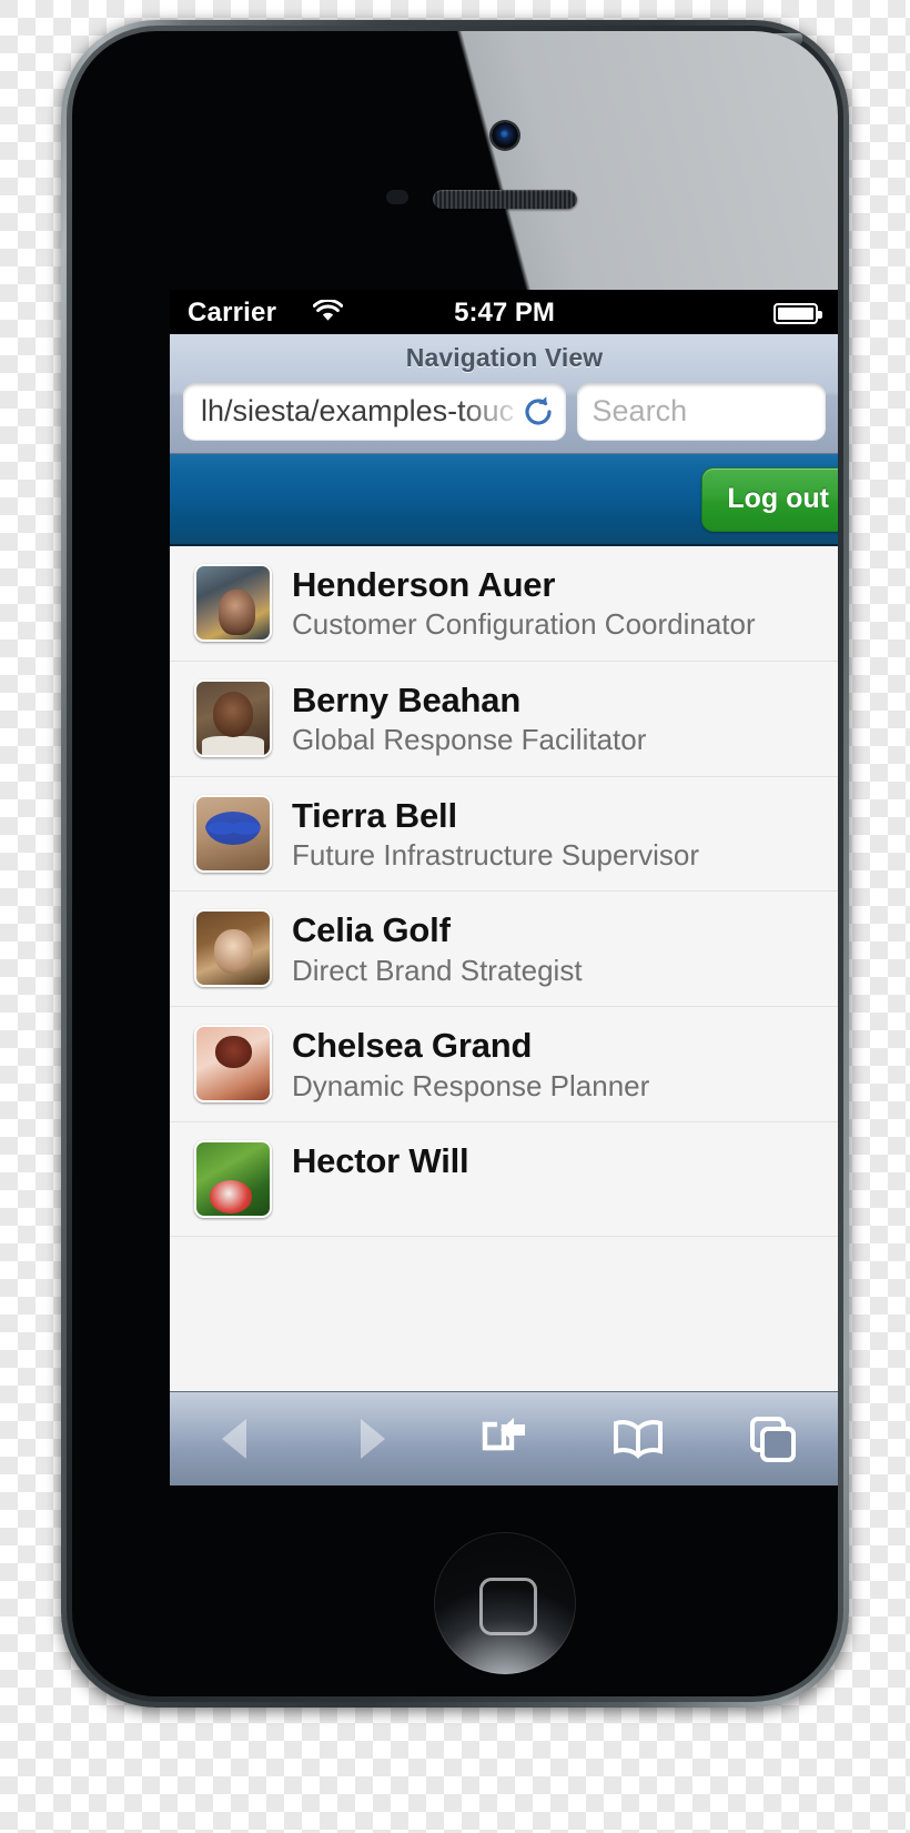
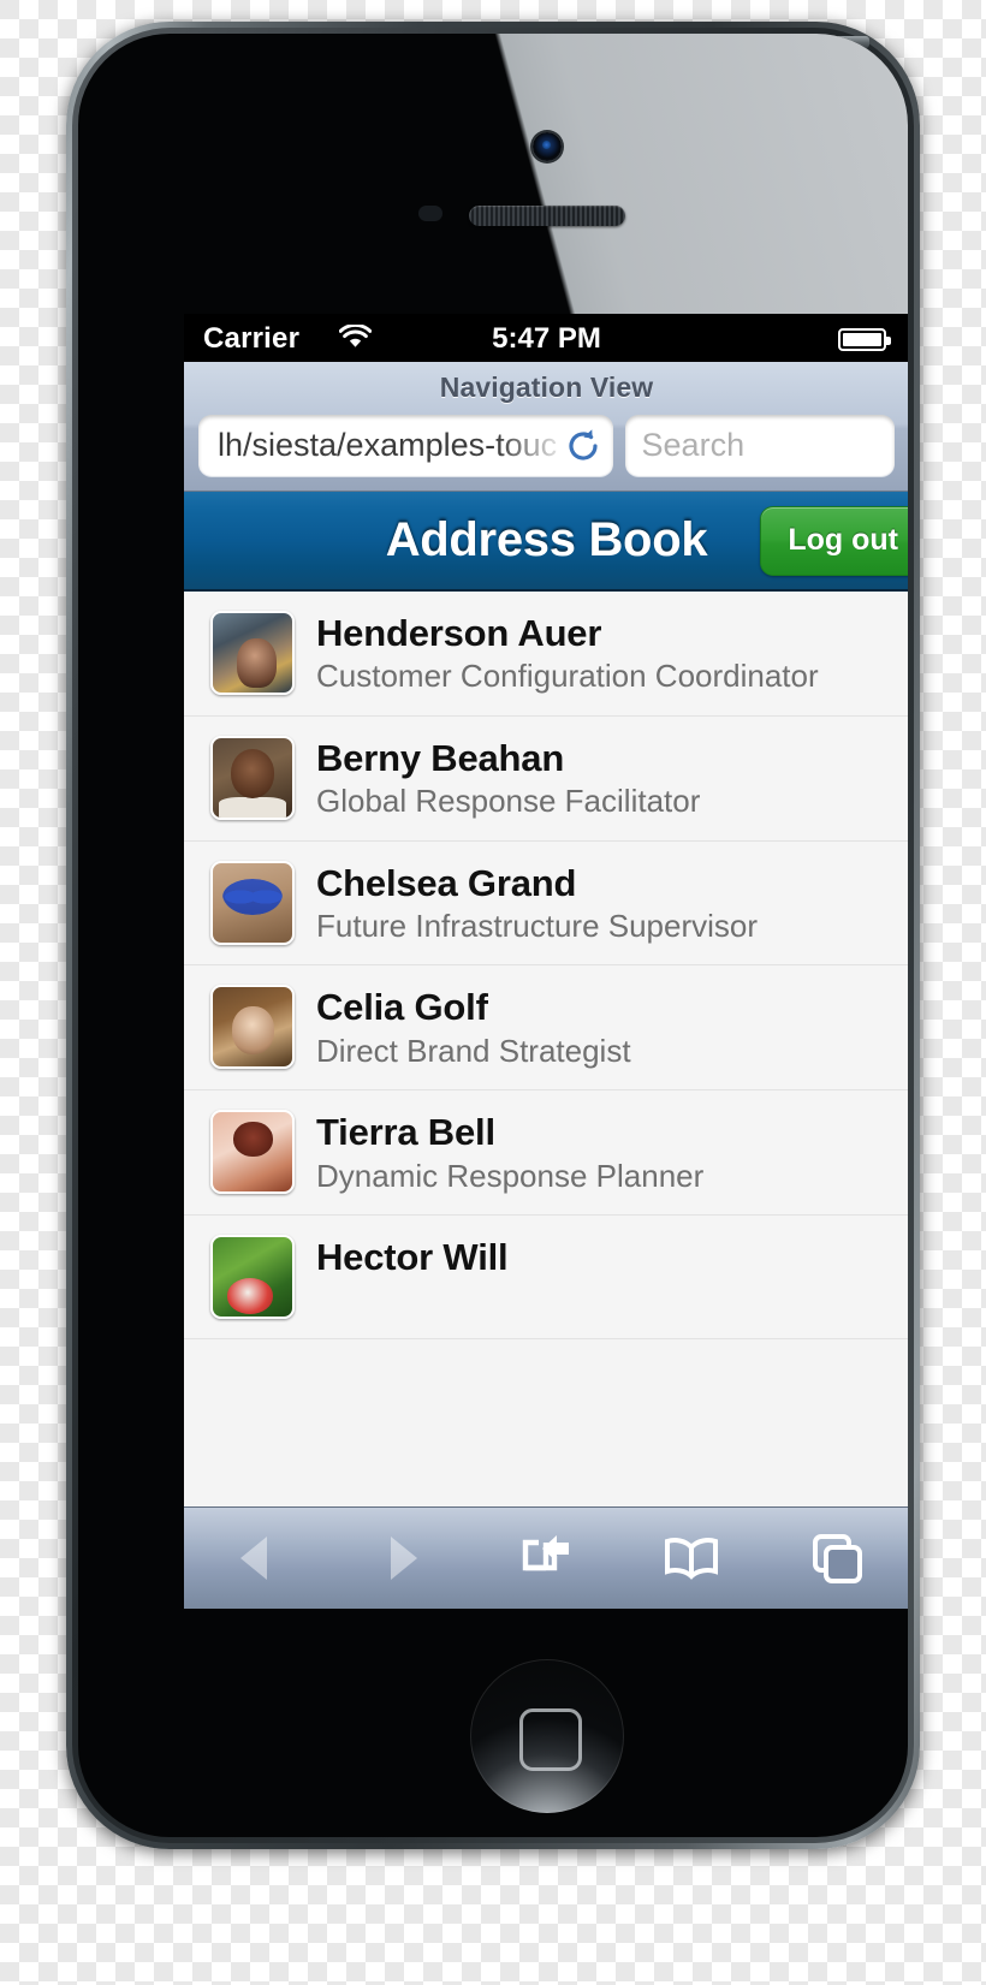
  Carrier
  5:47 PM
  Navigation View
  lh/siesta/examples-touc
  Search
+ Address Book
  Log out
  Henderson Auer
  Customer Configuration Coordinator
  Berny Beahan
  Global Response Facilitator
- Tierra Bell
+ Chelsea Grand
  Future Infrastructure Supervisor
  Celia Golf
  Direct Brand Strategist
- Chelsea Grand
+ Tierra Bell
  Dynamic Response Planner
  Hector Will
